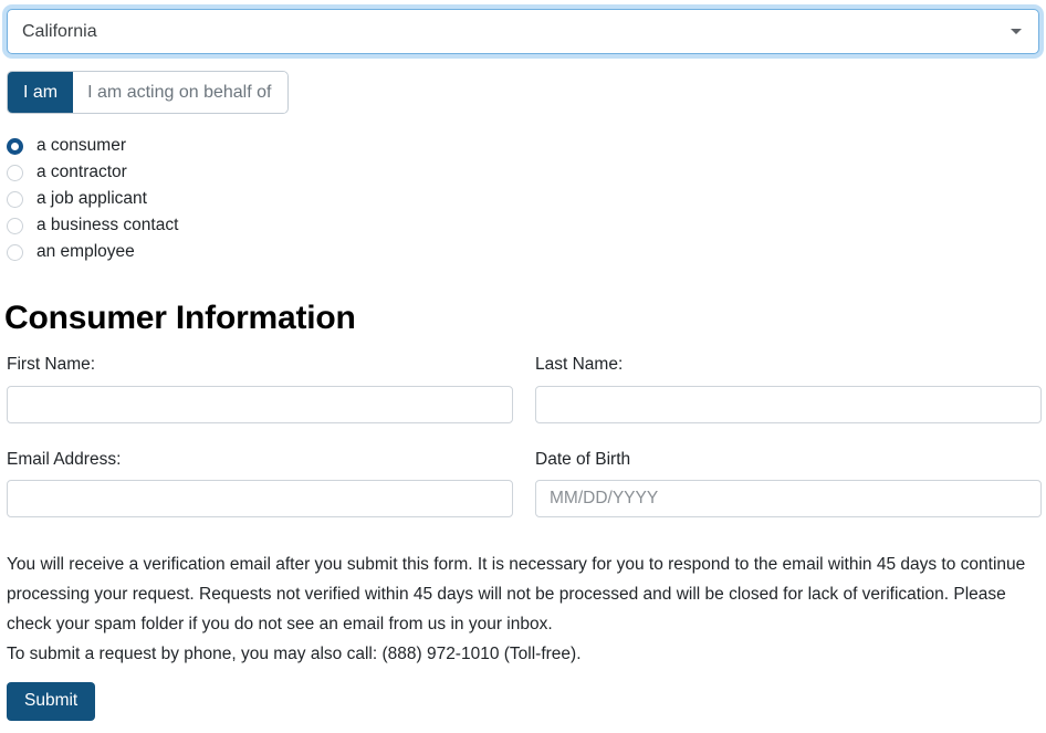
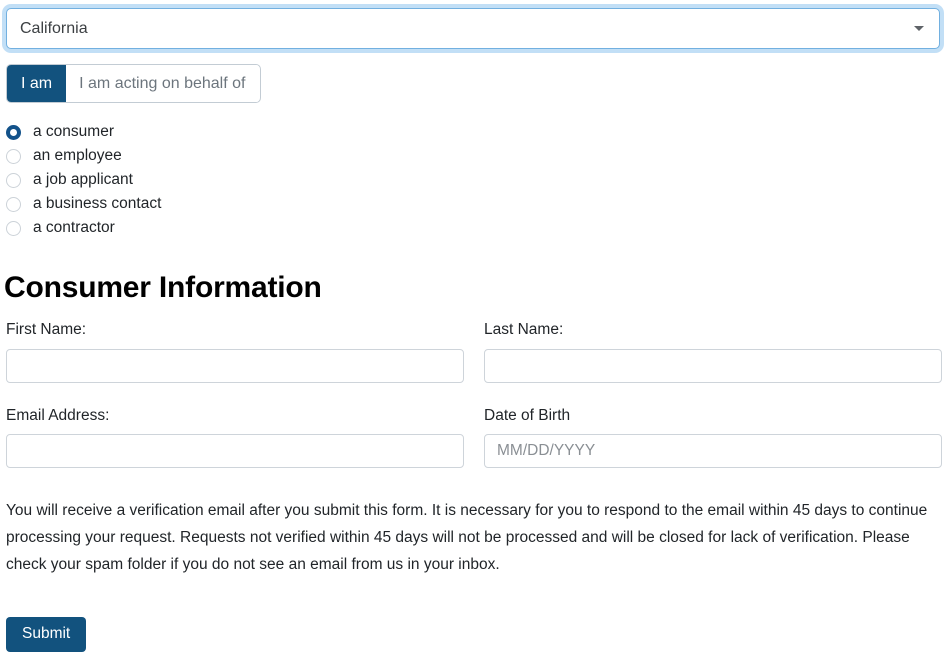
  California
  I am
  I am acting on behalf of
  a consumer
- a contractor
+ an employee
  a job applicant
  a business contact
- an employee
+ a contractor
  Consumer Information
  First Name:
  Last Name:
  Email Address:
  Date of Birth
  MM/DD/YYYY
  You will receive a verification email after you submit this form. It is necessary for you to respond to the email within 45 days to continue processing your request. Requests not verified within 45 days will not be processed and will be closed for lack of verification. Please check your spam folder if you do not see an email from us in your inbox.
- To submit a request by phone, you may also call: (888) 972-1010 (Toll-free).
  Submit
